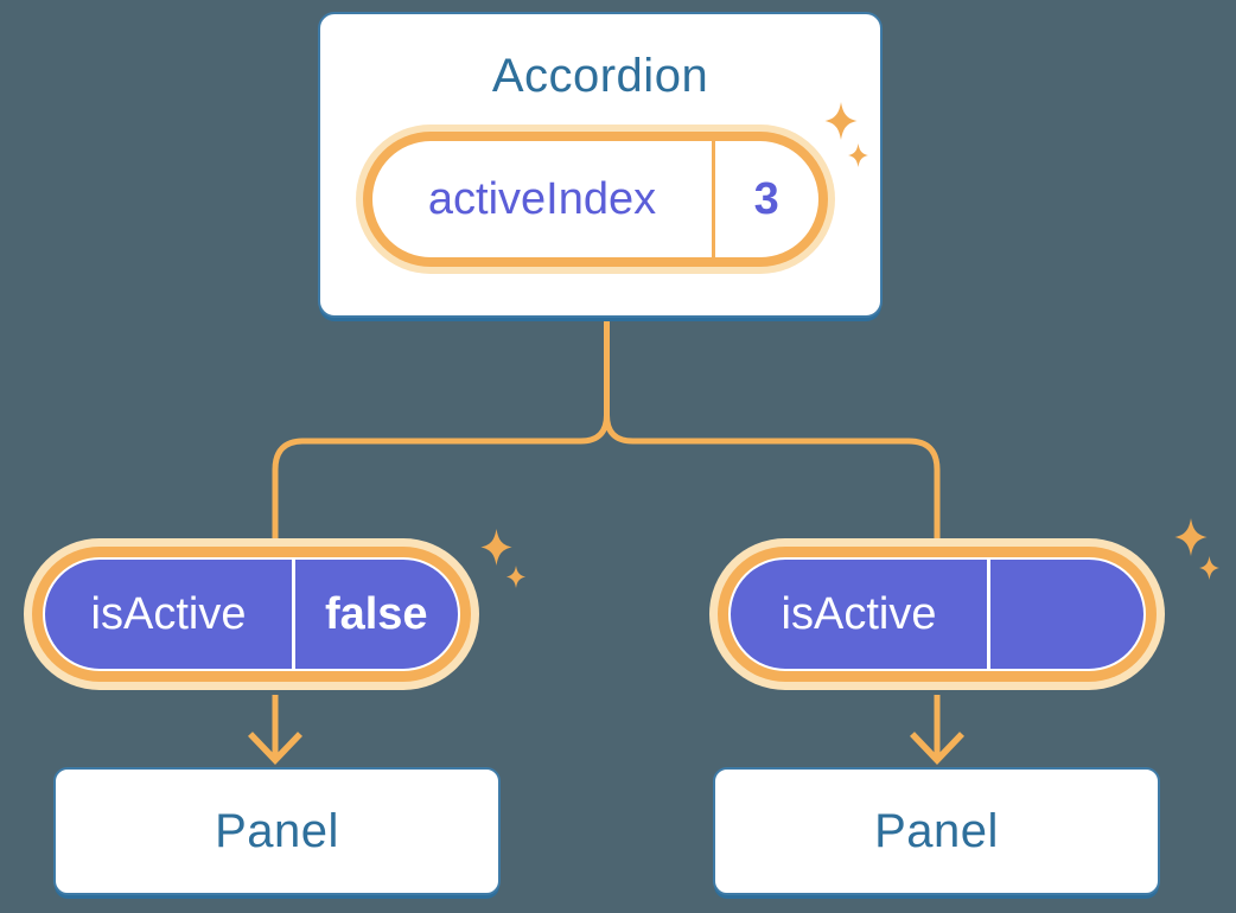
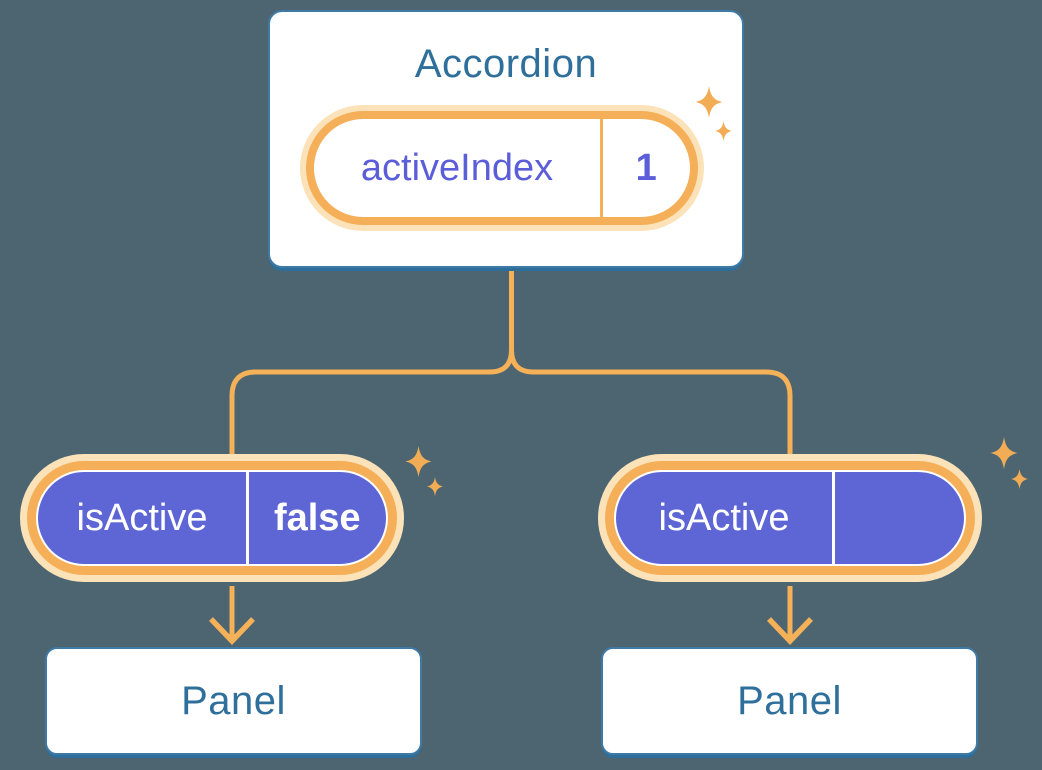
  Accordion
  activeIndex
- 3
+ 1
  isActive
  false
  isActive
  Panel
  Panel
